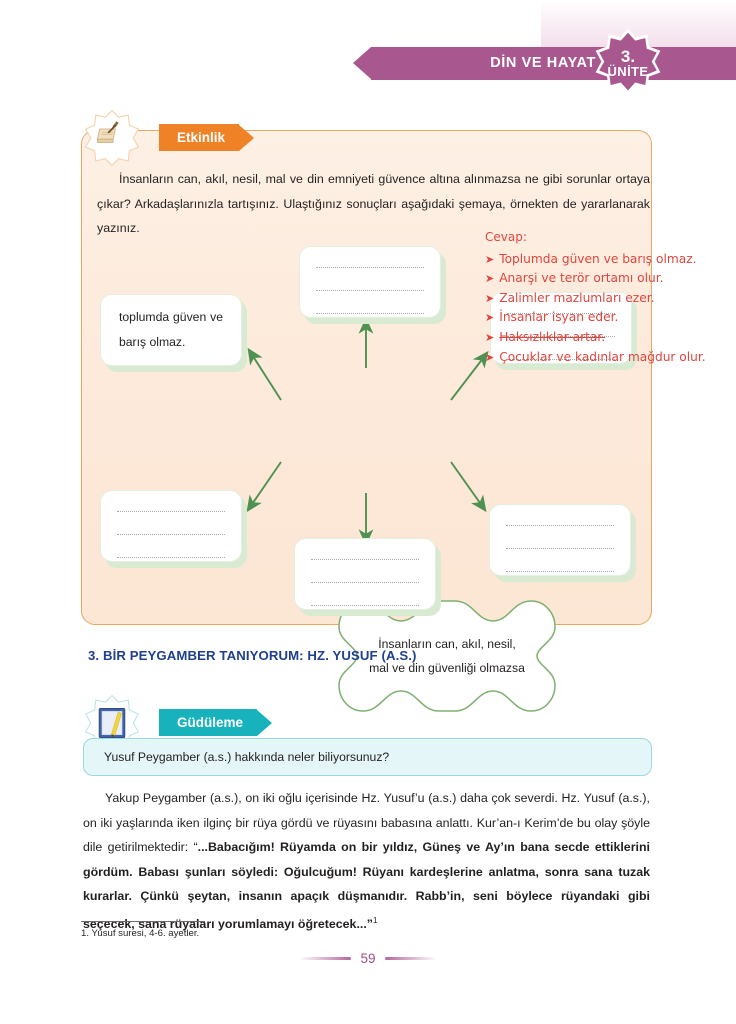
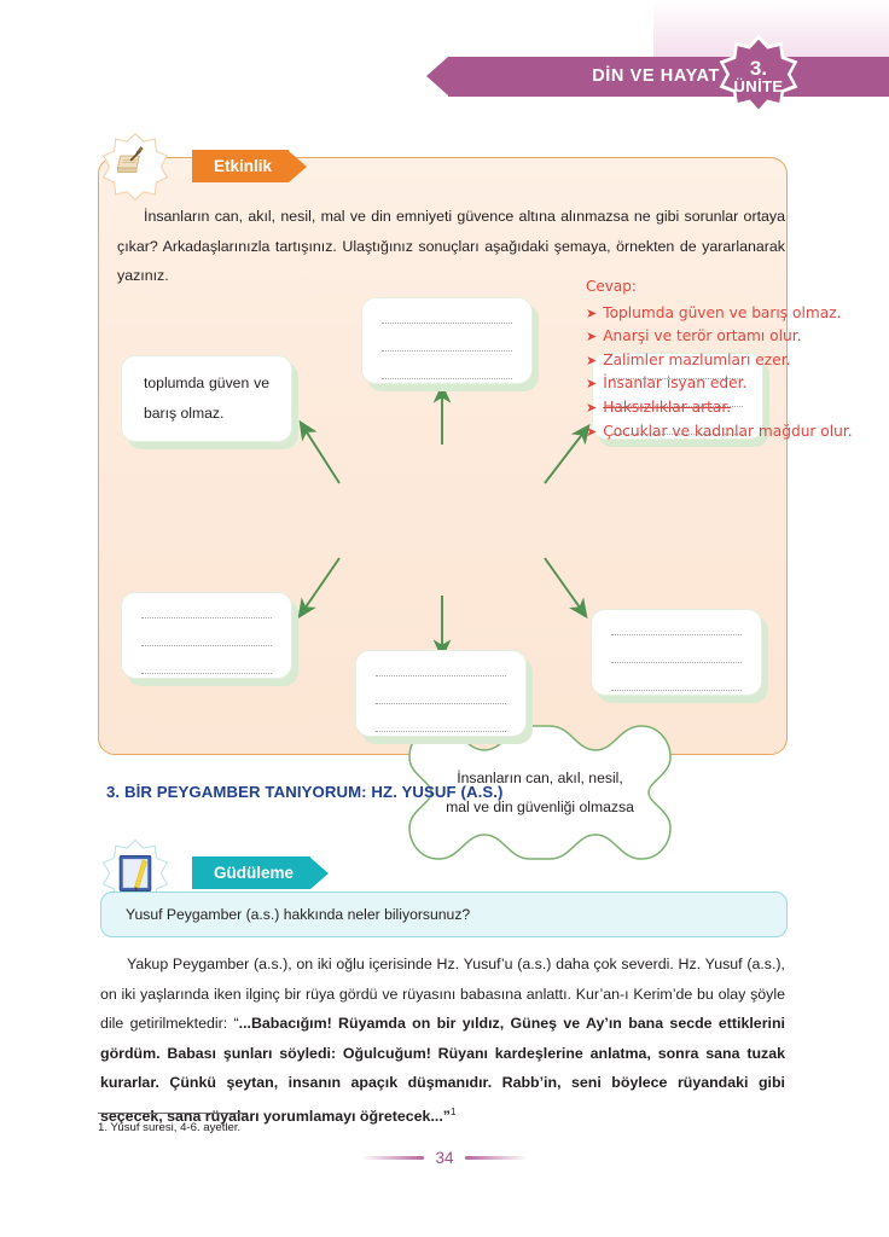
  DİN VE HAYAT
  3.
  ÜNİTE
  Etkinlik
  İnsanların can, akıl, nesil, mal ve din emniyeti güvence altına alınmazsa ne gibi sorunlar ortaya çıkar? Arkadaşlarınızla tartışınız. Ulaştığınız sonuçları aşağıdaki şemaya, örnekten de yararlanarak yazınız.
  İnsanların can, akıl, nesil,
  mal ve din güvenliği olmazsa
  toplumda güven ve barış olmaz.
  Cevap:
  ➤
  Toplumda güven ve barış olmaz.
  ➤
  Anarşi ve terör ortamı olur.
  ➤
  Zalimler mazlumları ezer.
  ➤
  İnsanlar isyan eder.
  ➤
  Haksızlıklar artar.
  ➤
  Çocuklar ve kadınlar mağdur olur.
  3. BİR PEYGAMBER TANIYORUM: HZ. YUSUF (A.S.)
  Güdüleme
  Yusuf Peygamber (a.s.) hakkında neler biliyorsunuz?
  Yakup Peygamber (a.s.), on iki oğlu içerisinde Hz. Yusuf’u (a.s.) daha çok severdi. Hz. Yusuf (a.s.), on iki yaşlarında iken ilginç bir rüya gördü ve rüyasını babasına anlattı. Kur’an-ı Kerim’de bu olay şöyle dile getirilmektedir: “...Babacığım! Rüyamda on bir yıldız, Güneş ve Ay’ın bana secde ettiklerini gördüm. Babası şunları söyledi: Oğulcuğum! Rüyanı kardeşlerine anlatma, sonra sana tuzak kurarlar. Çünkü şeytan, insanın apaçık düşmanıdır. Rabb’in, seni böylece rüyandaki gibi seçecek, sana rüyaları yorumlamayı öğretecek...”1
  1. Yusuf suresi, 4-6. ayetler.
- 59
+ 34
